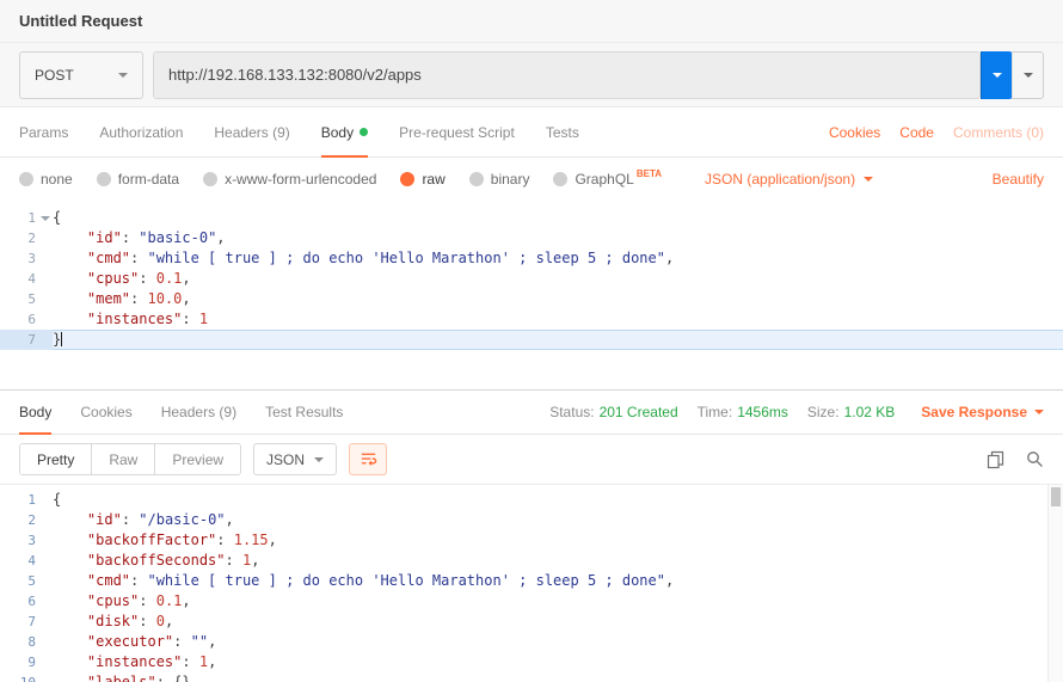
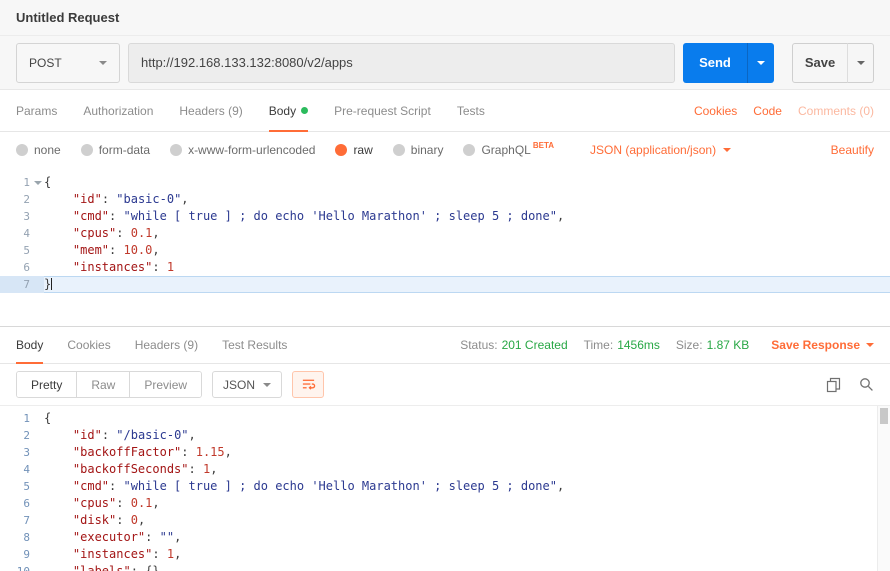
  Untitled Request
  POST
  http://192.168.133.132:8080/v2/apps
+ Send
+ Save
  Params
  Authorization
  Headers (9)
  Body
  Pre-request Script
  Tests
  Cookies
  Code
  Comments (0)
  none
  form-data
  x-www-form-urlencoded
  raw
  binary
  GraphQL
  BETA
  JSON (application/json)
  Beautify
  1
  {
  2
  "id": "basic-0",
  3
  "cmd": "while [ true ] ; do echo 'Hello Marathon' ; sleep 5 ; done",
  4
  "cpus": 0.1,
  5
  "mem": 10.0,
  6
  "instances": 1
  7
  }
  Body
  Cookies
  Headers (9)
  Test Results
  Status:
  201 Created
  Time:
  1456ms
  Size:
- 1.02 KB
+ 1.87 KB
  Save Response
  Pretty
  Raw
  Preview
  JSON
  1
  {
  2
  "id": "/basic-0",
  3
  "backoffFactor": 1.15,
  4
  "backoffSeconds": 1,
  5
  "cmd": "while [ true ] ; do echo 'Hello Marathon' ; sleep 5 ; done",
  6
  "cpus": 0.1,
  7
  "disk": 0,
  8
  "executor": "",
  9
  "instances": 1,
